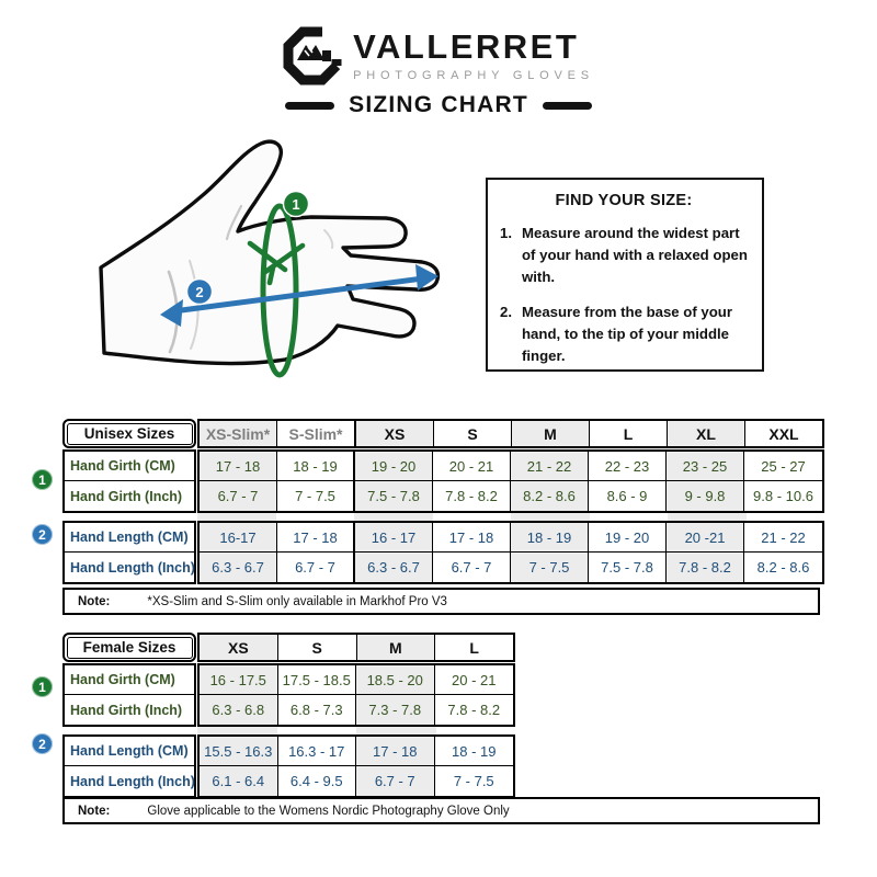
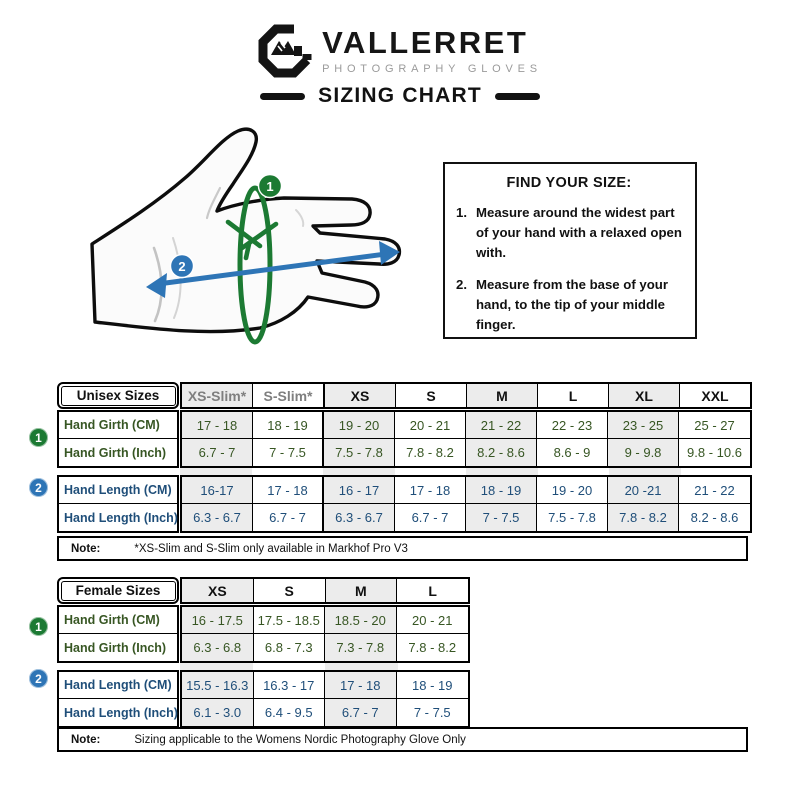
  VALLERRET
  PHOTOGRAPHY GLOVES
  SIZING CHART
  1
  2
  FIND YOUR SIZE:
  1.
  Measure around the widest part of your hand with a relaxed open with.
  2.
  Measure from the base of your hand, to the tip of your middle finger.
  Unisex Sizes
  XS-Slim*
  S-Slim*
  XS
  S
  M
  L
  XL
  XXL
  Hand Girth (CM)
  Hand Girth (Inch)
  17 - 18
  18 - 19
  19 - 20
  20 - 21
  21 - 22
  22 - 23
  23 - 25
  25 - 27
  6.7 - 7
  7 - 7.5
  7.5 - 7.8
  7.8 - 8.2
  8.2 - 8.6
  8.6 - 9
  9 - 9.8
  9.8 - 10.6
  Hand Length (CM)
  Hand Length (Inch)
  16-17
  17 - 18
  16 - 17
  17 - 18
  18 - 19
  19 - 20
  20 -21
  21 - 22
  6.3 - 6.7
  6.7 - 7
  6.3 - 6.7
  6.7 - 7
  7 - 7.5
  7.5 - 7.8
  7.8 - 8.2
  8.2 - 8.6
  Note:
  *XS-Slim and S-Slim only available in Markhof Pro V3
  Female Sizes
  XS
  S
  M
  L
  Hand Girth (CM)
  Hand Girth (Inch)
  16 - 17.5
  17.5 - 18.5
  18.5 - 20
  20 - 21
  6.3 - 6.8
  6.8 - 7.3
  7.3 - 7.8
  7.8 - 8.2
  Hand Length (CM)
  Hand Length (Inch)
  15.5 - 16.3
  16.3 - 17
  17 - 18
  18 - 19
- 6.1 - 6.4
+ 6.1 - 3.0
  6.4 - 9.5
  6.7 - 7
  7 - 7.5
  Note:
- Glove applicable to the Womens Nordic Photography Glove Only
+ Sizing applicable to the Womens Nordic Photography Glove Only
  1
  2
  1
  2
